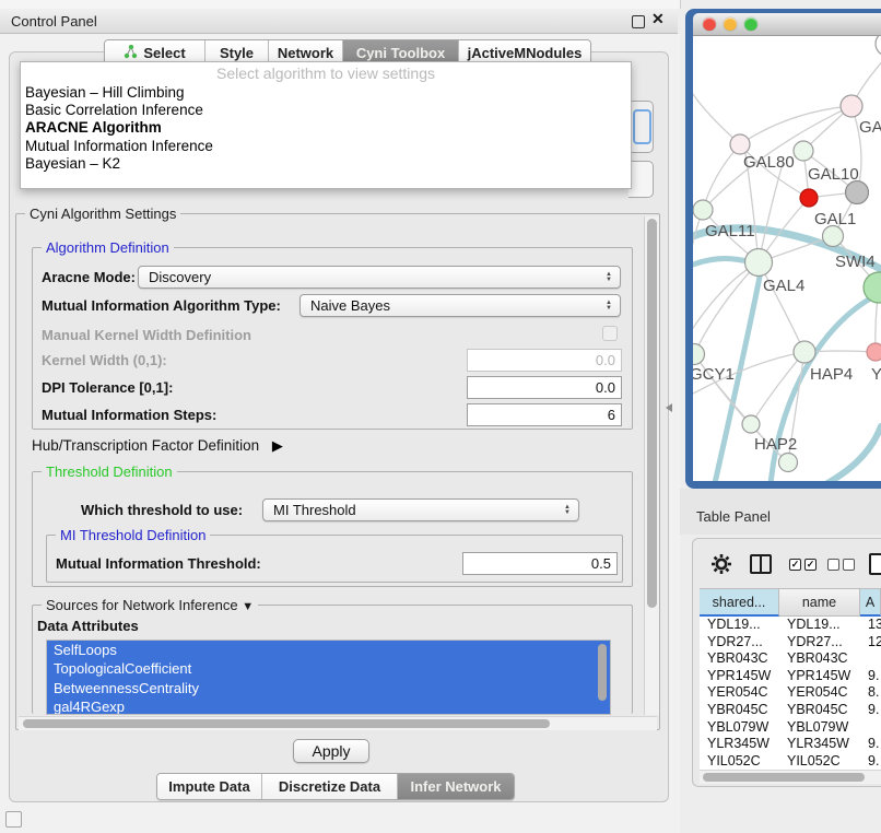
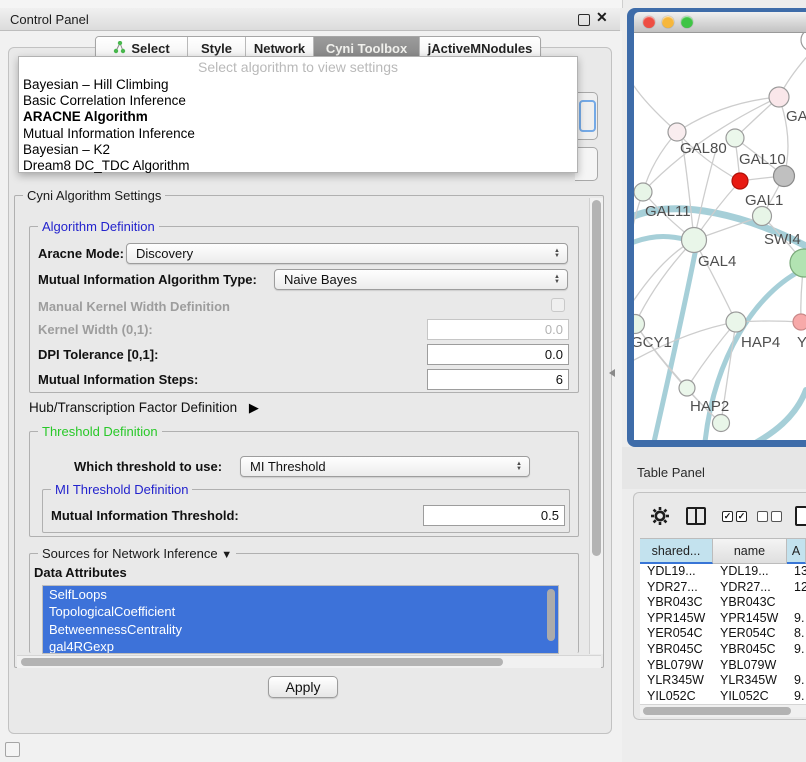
  Control Panel
  ✕
  Select
  Style
  Network
  Cyni Toolbox
  jActiveMNodules
  Select algorithm to view settings
  Bayesian – Hill Climbing
  Basic Correlation Inference
  ARACNE Algorithm
  Mutual Information Inference
  Bayesian – K2
+ Dream8 DC_TDC Algorithm
  Cyni Algorithm Settings
  Algorithm Definition
  Aracne Mode:
  Discovery
  Mutual Information Algorithm Type:
  Naive Bayes
  Manual Kernel Width Definition
  Kernel Width (0,1):
  0.0
  DPI Tolerance [0,1]:
  0.0
  Mutual Information Steps:
  6
  Hub/Transcription Factor Definition ▶
  Threshold Definition
  Which threshold to use:
  MI Threshold
  MI Threshold Definition
  Mutual Information Threshold:
  0.5
  Sources for Network Inference ▼
  Data Attributes
  SelfLoops
  TopologicalCoefficient
  BetweennessCentrality
  gal4RGexp
  Apply
- Impute Data
- Discretize Data
- Infer Network
  GAL80
  GAL10
  GAL1
  GAL11
  SWI4
  GAL4
  GCY1
  HAP4
  Y
  HAP2
  Table Panel
  ✓
  ✓
  shared...
  name
  A
  YDL19...
  YDL19...
  13
  YDR27...
  YDR27...
  12
  YBR043C
  YBR043C
  YPR145W
  YPR145W
  9.
  YER054C
  YER054C
  8.
  YBR045C
  YBR045C
  9.
  YBL079W
  YBL079W
  YLR345W
  YLR345W
  9.
  YIL052C
  YIL052C
  9.
